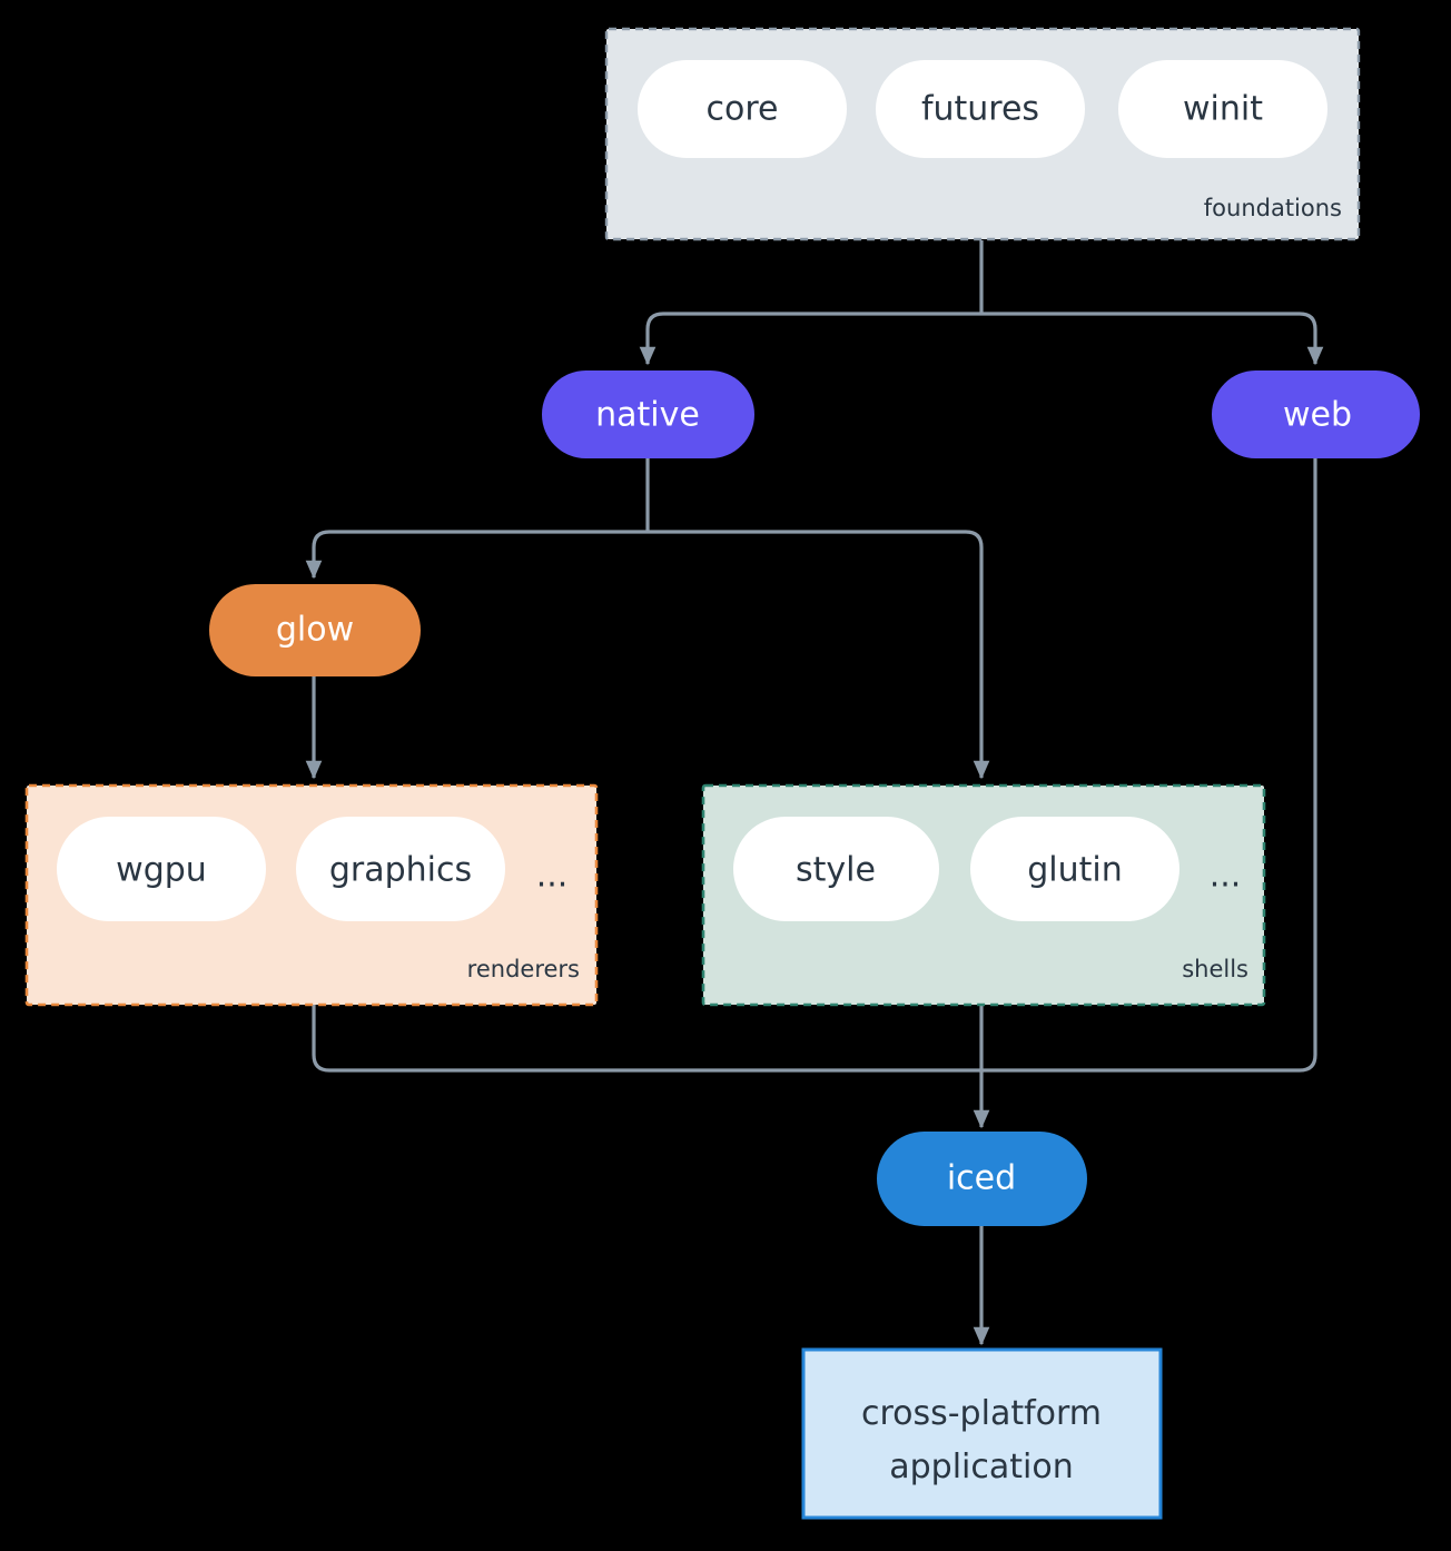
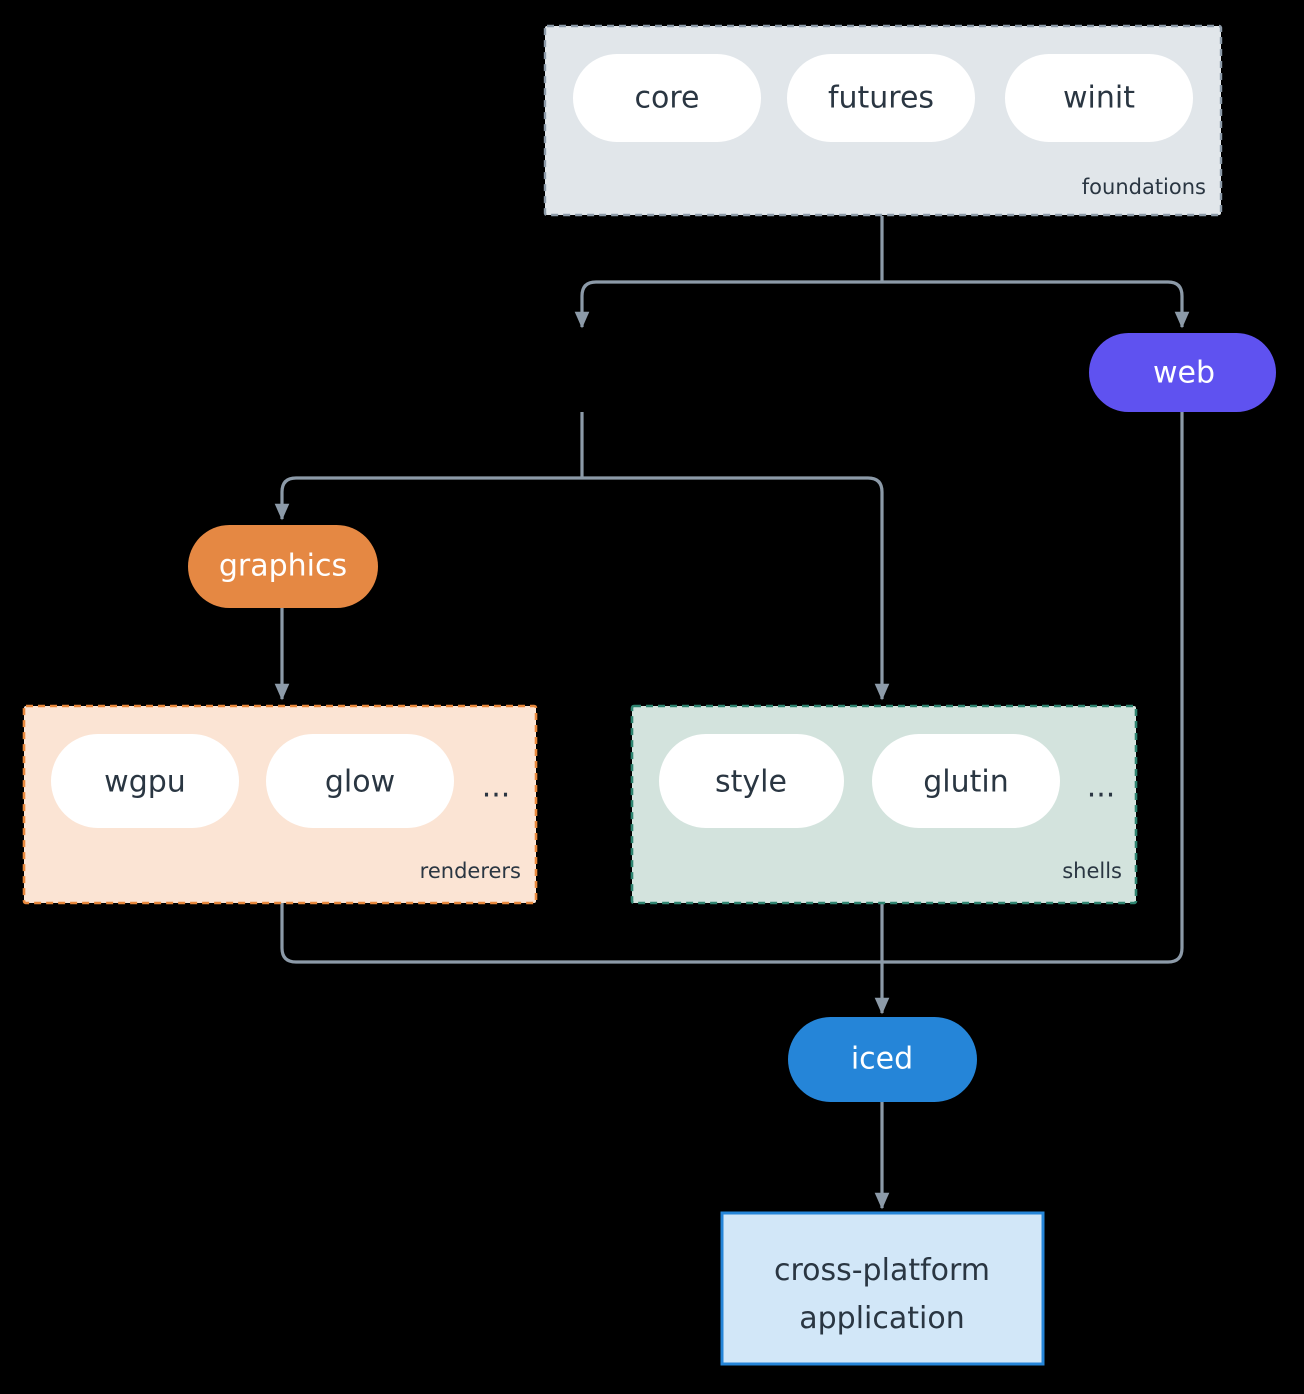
  foundations
  core
  futures
  winit
- native
  web
- glow
+ graphics
  renderers
  wgpu
- graphics
+ glow
  ...
  shells
  style
  glutin
  ...
  iced
  cross-platform
  application
